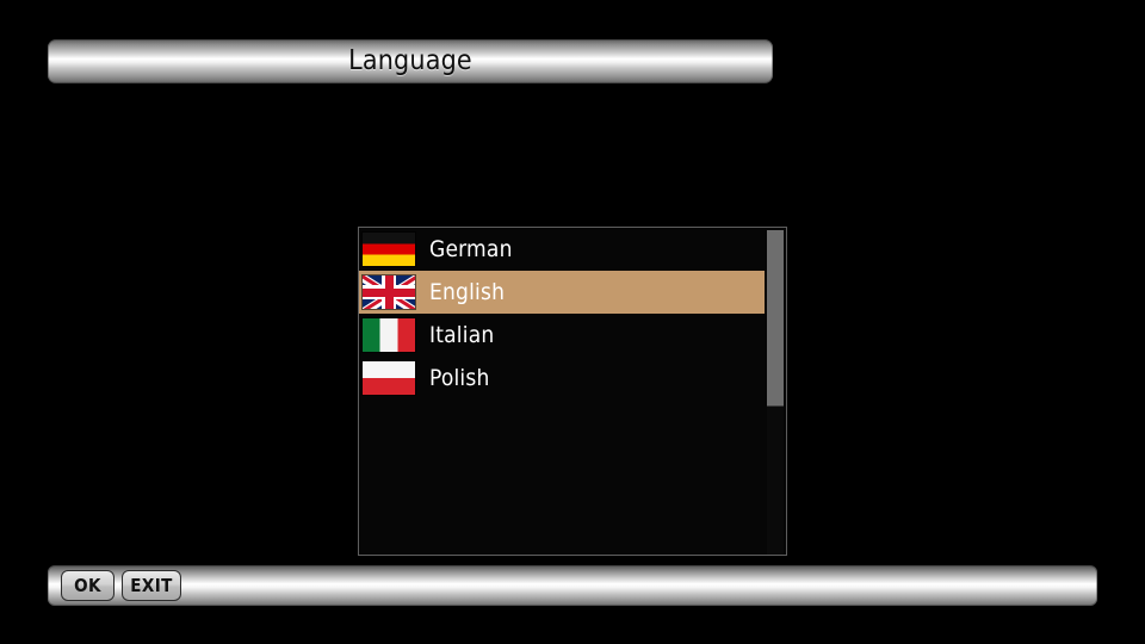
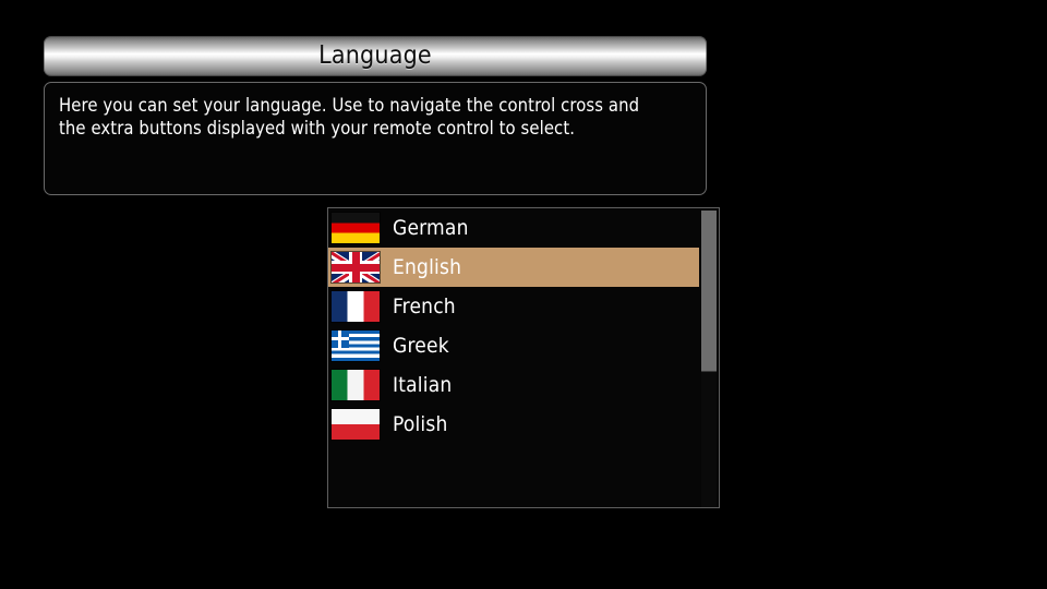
  Language
+ Here you can set your language. Use to navigate the control cross and
+ the extra buttons displayed with your remote control to select.
  German
  English
+ French
+ Greek
  Italian
  Polish
- OK
- EXIT
